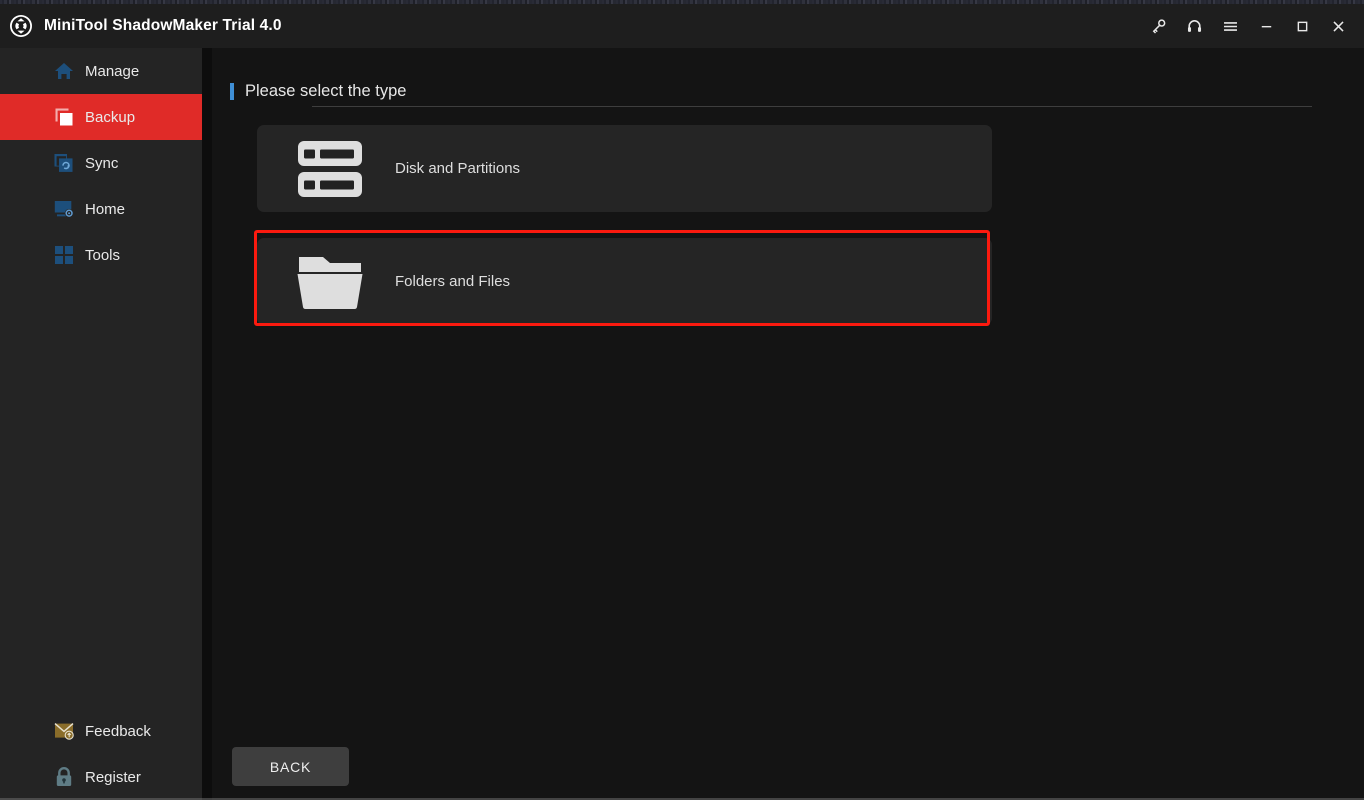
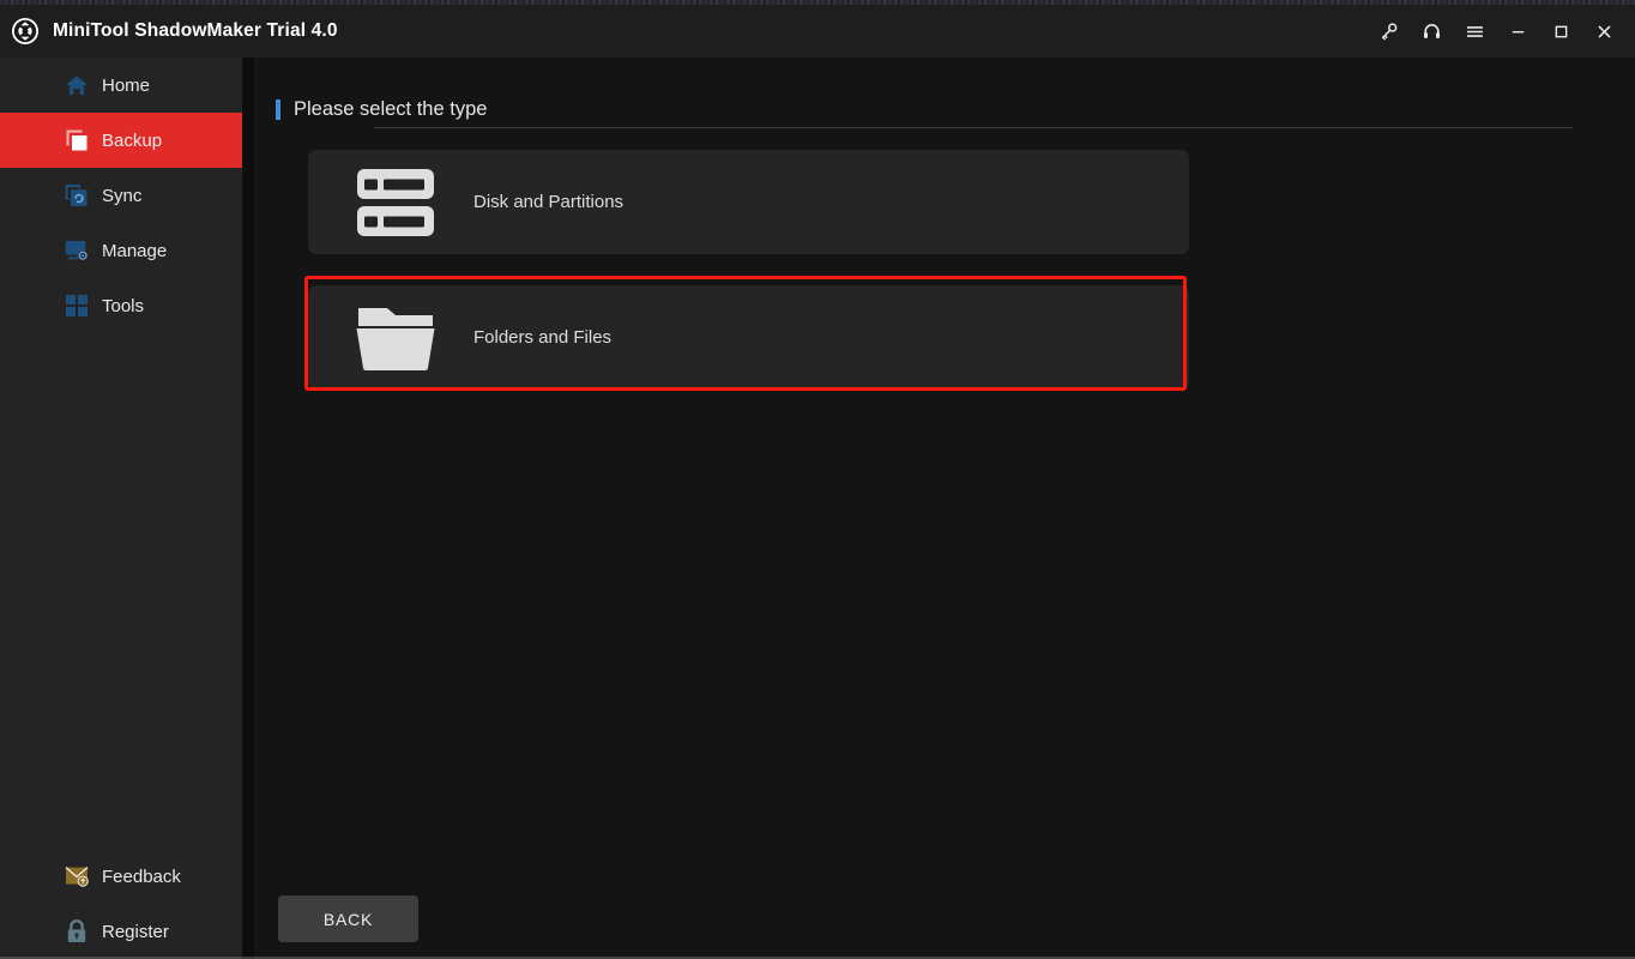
  MiniTool ShadowMaker Trial 4.0
- Manage
+ Home
  Backup
  Sync
- Home
+ Manage
  Tools
  Feedback
  Register
  Please select the type
  Disk and Partitions
  Folders and Files
  BACK
